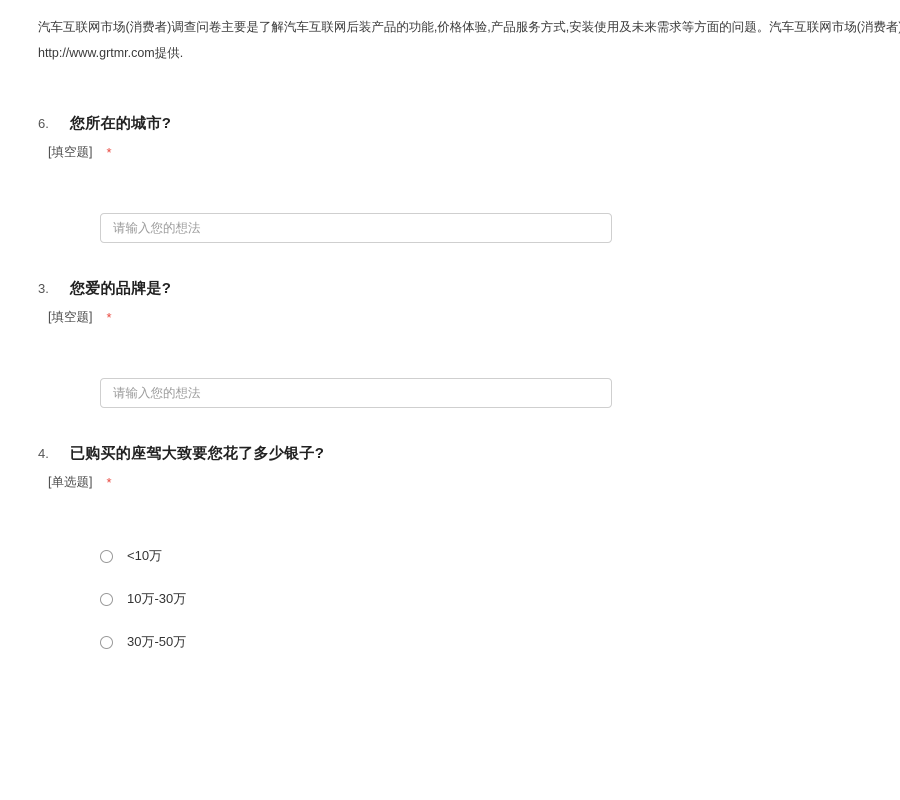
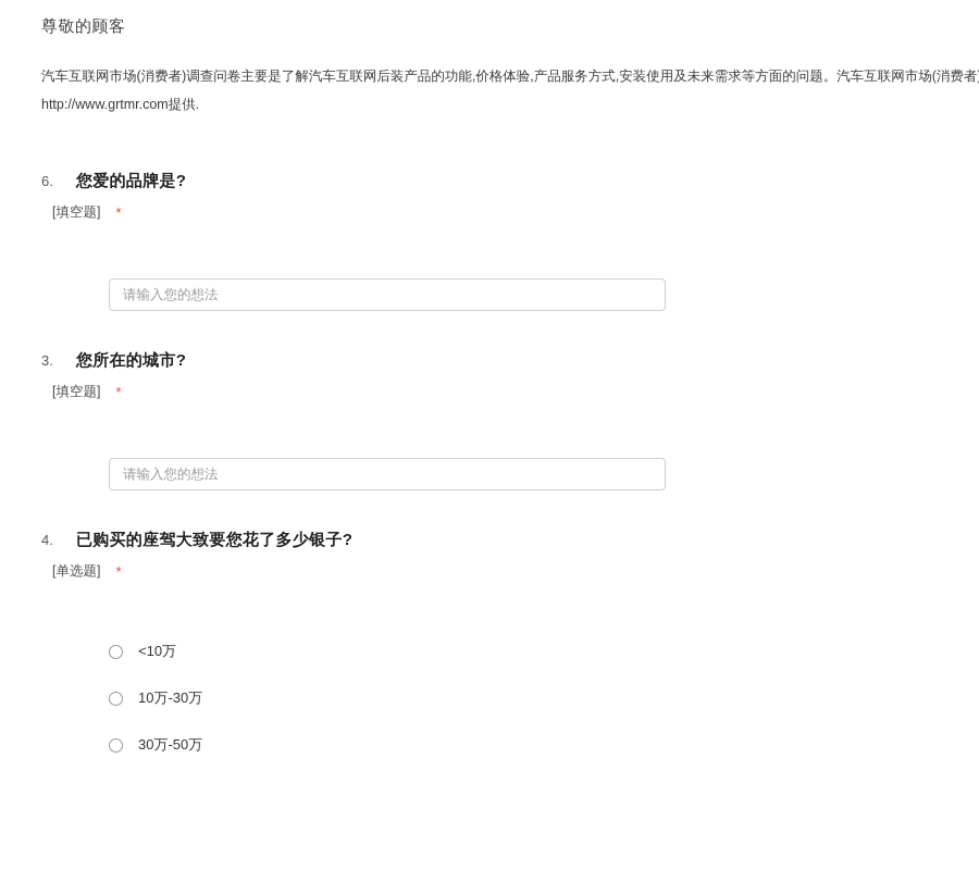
+ 尊敬的顾客
  汽车互联网市场(消费者)调查问卷主要是了解汽车互联网后装产品的功能,价格体验,产品服务方式,安装使用及未来需求等方面的问题。汽车互联网市场(消费者
  http://www.grtmr.com提供.
  6.
- 您所在的城市?
+ 您爱的品牌是?
  [填空题]
  *
  请输入您的想法
  3.
- 您爱的品牌是?
+ 您所在的城市?
  [填空题]
  *
  请输入您的想法
  4.
  已购买的座驾大致要您花了多少银子?
  [单选题]
  *
  <10万
  10万-30万
  30万-50万
